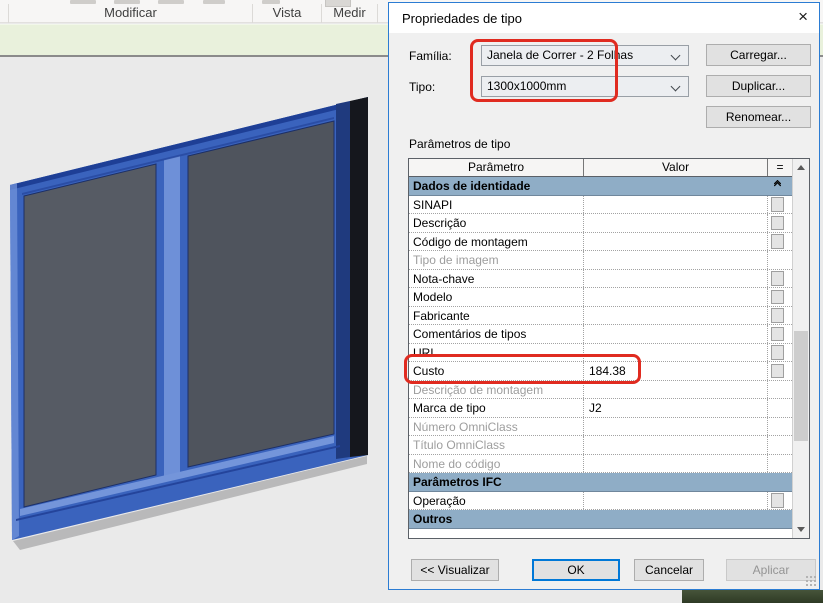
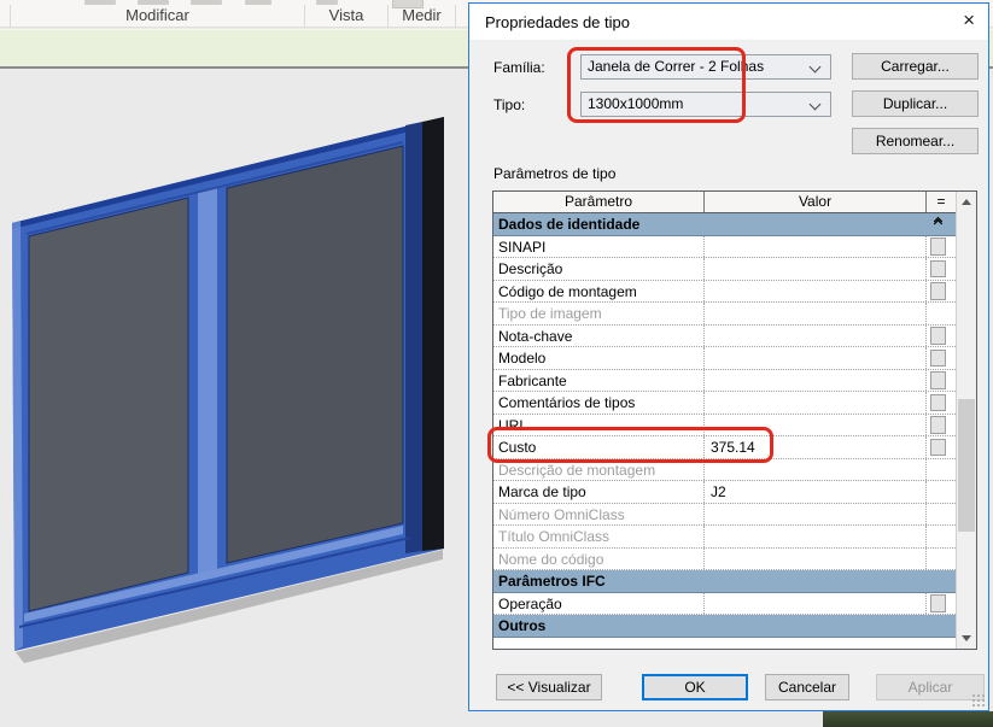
  Modificar
  Vista
  Medir
  Propriedades de tipo
  ×
  Família:
  Janela de Correr - 2 Folhas
  Carregar...
  Tipo:
  1300x1000mm
  Duplicar...
  Renomear...
  Parâmetros de tipo
  Parâmetro
  Valor
  =
  Dados de identidade
  SINAPI
  Descrição
  Código de montagem
  Tipo de imagem
  Nota-chave
  Modelo
  Fabricante
  Comentários de tipos
  URL
  Custo
- 184.38
+ 375.14
  Descrição de montagem
  Marca de tipo
  J2
  Número OmniClass
  Título OmniClass
  Nome do código
  Parâmetros IFC
  Operação
  Outros
  << Visualizar
  OK
  Cancelar
  Aplicar
